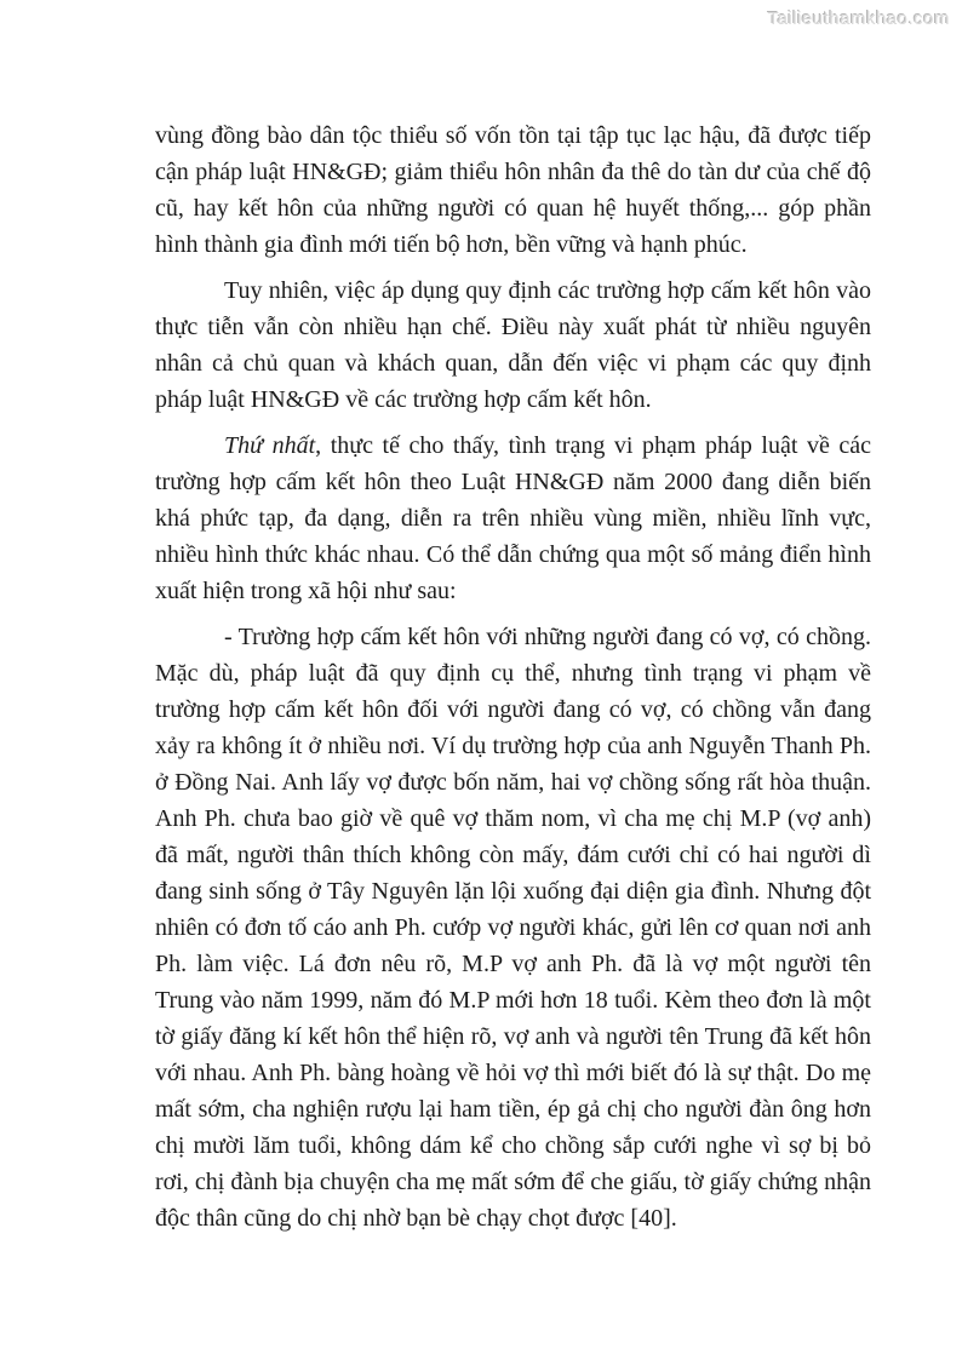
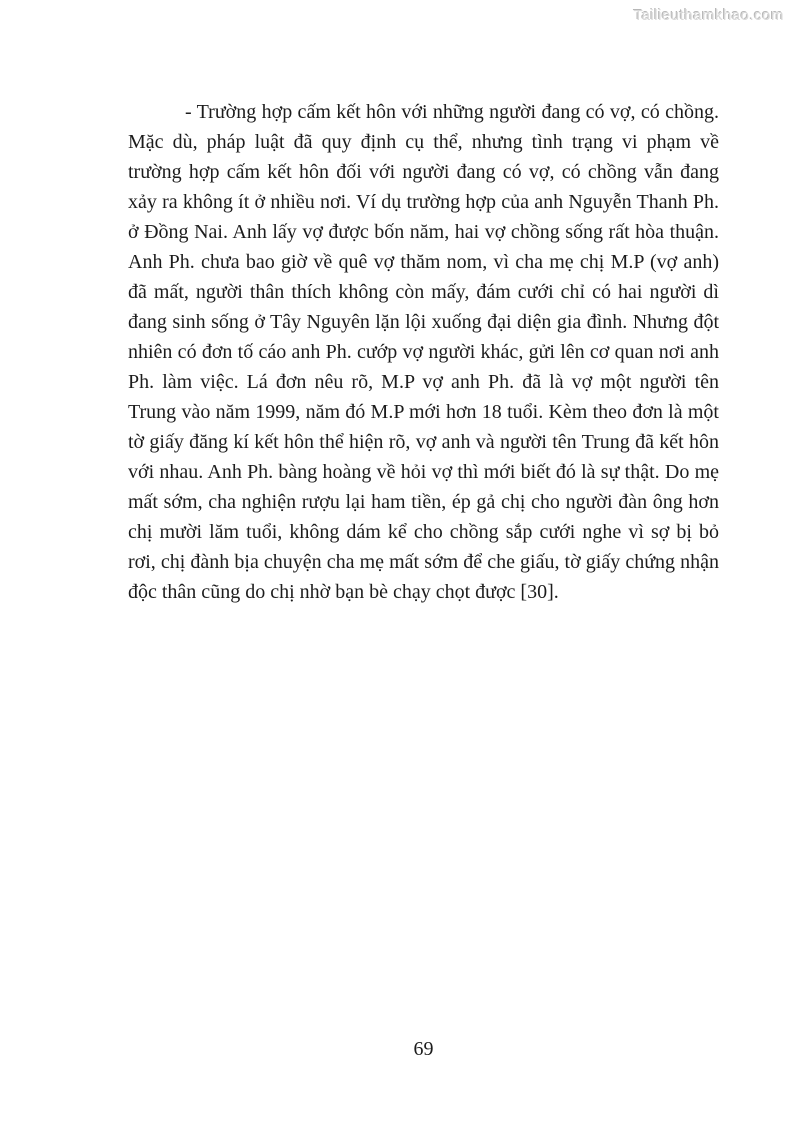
  Tailieuthamkhao.com
- vùng đồng bào dân tộc thiểu số vốn tồn tại tập tục lạc hậu, đã được tiếp cận pháp luật HN&GĐ; giảm thiểu hôn nhân đa thê do tàn dư của chế độ cũ, hay kết hôn của những người có quan hệ huyết thống,... góp phần hình thành gia đình mới tiến bộ hơn, bền vững và hạnh phúc.
- Tuy nhiên, việc áp dụng quy định các trường hợp cấm kết hôn vào thực tiễn vẫn còn nhiều hạn chế. Điều này xuất phát từ nhiều nguyên nhân cả chủ quan và khách quan, dẫn đến việc vi phạm các quy định pháp luật HN&GĐ về các trường hợp cấm kết hôn.
- Thứ nhất, thực tế cho thấy, tình trạng vi phạm pháp luật về các trường hợp cấm kết hôn theo Luật HN&GĐ năm 2000 đang diễn biến khá phức tạp, đa dạng, diễn ra trên nhiều vùng miền, nhiều lĩnh vực, nhiều hình thức khác nhau. Có thể dẫn chứng qua một số mảng điển hình xuất hiện trong xã hội như sau:
- - Trường hợp cấm kết hôn với những người đang có vợ, có chồng. Mặc dù, pháp luật đã quy định cụ thể, nhưng tình trạng vi phạm về trường hợp cấm kết hôn đối với người đang có vợ, có chồng vẫn đang xảy ra không ít ở nhiều nơi. Ví dụ trường hợp của anh Nguyễn Thanh Ph. ở Đồng Nai. Anh lấy vợ được bốn năm, hai vợ chồng sống rất hòa thuận. Anh Ph. chưa bao giờ về quê vợ thăm nom, vì cha mẹ chị M.P (vợ anh) đã mất, người thân thích không còn mấy, đám cưới chỉ có hai người dì đang sinh sống ở Tây Nguyên lặn lội xuống đại diện gia đình. Nhưng đột nhiên có đơn tố cáo anh Ph. cướp vợ người khác, gửi lên cơ quan nơi anh Ph. làm việc. Lá đơn nêu rõ, M.P vợ anh Ph. đã là vợ một người tên Trung vào năm 1999, năm đó M.P mới hơn 18 tuổi. Kèm theo đơn là một tờ giấy đăng kí kết hôn thể hiện rõ, vợ anh và người tên Trung đã kết hôn với nhau. Anh Ph. bàng hoàng về hỏi vợ thì mới biết đó là sự thật. Do mẹ mất sớm, cha nghiện rượu lại ham tiền, ép gả chị cho người đàn ông hơn chị mười lăm tuổi, không dám kể cho chồng sắp cưới nghe vì sợ bị bỏ rơi, chị đành bịa chuyện cha mẹ mất sớm để che giấu, tờ giấy chứng nhận độc thân cũng do chị nhờ bạn bè chạy chọt được [40].
+ - Trường hợp cấm kết hôn với những người đang có vợ, có chồng. Mặc dù, pháp luật đã quy định cụ thể, nhưng tình trạng vi phạm về trường hợp cấm kết hôn đối với người đang có vợ, có chồng vẫn đang xảy ra không ít ở nhiều nơi. Ví dụ trường hợp của anh Nguyễn Thanh Ph. ở Đồng Nai. Anh lấy vợ được bốn năm, hai vợ chồng sống rất hòa thuận. Anh Ph. chưa bao giờ về quê vợ thăm nom, vì cha mẹ chị M.P (vợ anh) đã mất, người thân thích không còn mấy, đám cưới chỉ có hai người dì đang sinh sống ở Tây Nguyên lặn lội xuống đại diện gia đình. Nhưng đột nhiên có đơn tố cáo anh Ph. cướp vợ người khác, gửi lên cơ quan nơi anh Ph. làm việc. Lá đơn nêu rõ, M.P vợ anh Ph. đã là vợ một người tên Trung vào năm 1999, năm đó M.P mới hơn 18 tuổi. Kèm theo đơn là một tờ giấy đăng kí kết hôn thể hiện rõ, vợ anh và người tên Trung đã kết hôn với nhau. Anh Ph. bàng hoàng về hỏi vợ thì mới biết đó là sự thật. Do mẹ mất sớm, cha nghiện rượu lại ham tiền, ép gả chị cho người đàn ông hơn chị mười lăm tuổi, không dám kể cho chồng sắp cưới nghe vì sợ bị bỏ rơi, chị đành bịa chuyện cha mẹ mất sớm để che giấu, tờ giấy chứng nhận độc thân cũng do chị nhờ bạn bè chạy chọt được [30].
+ 69
